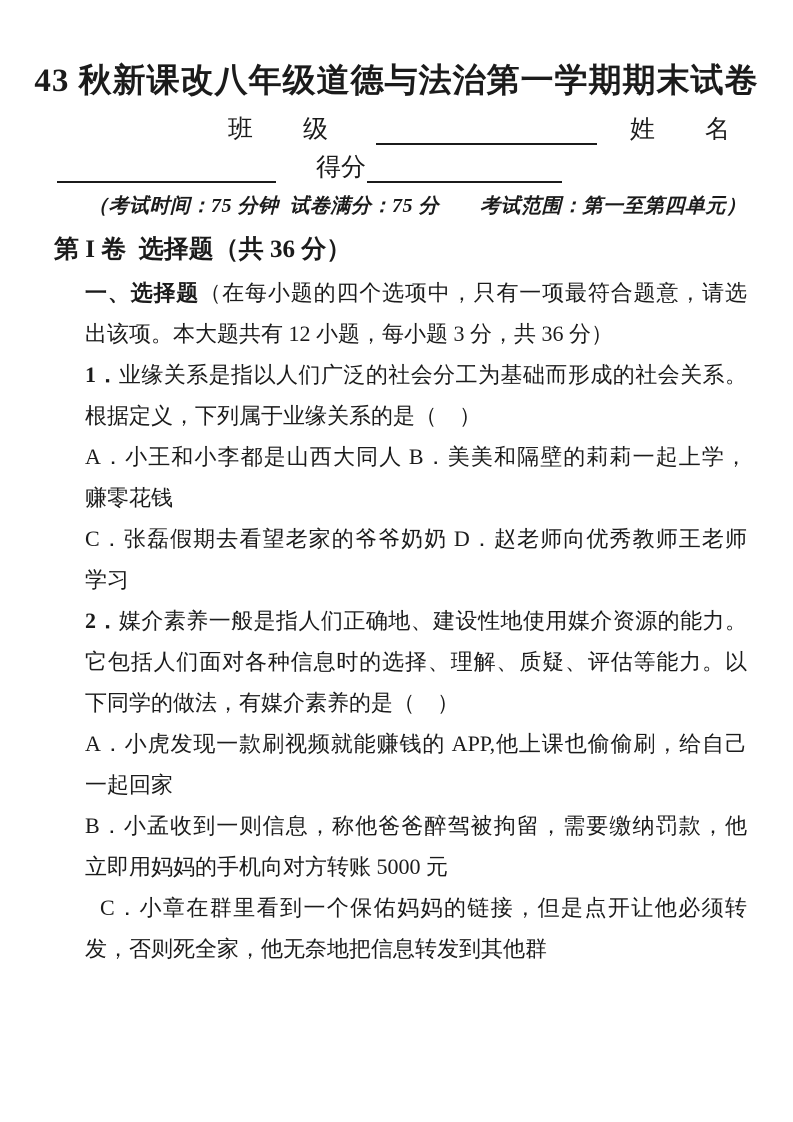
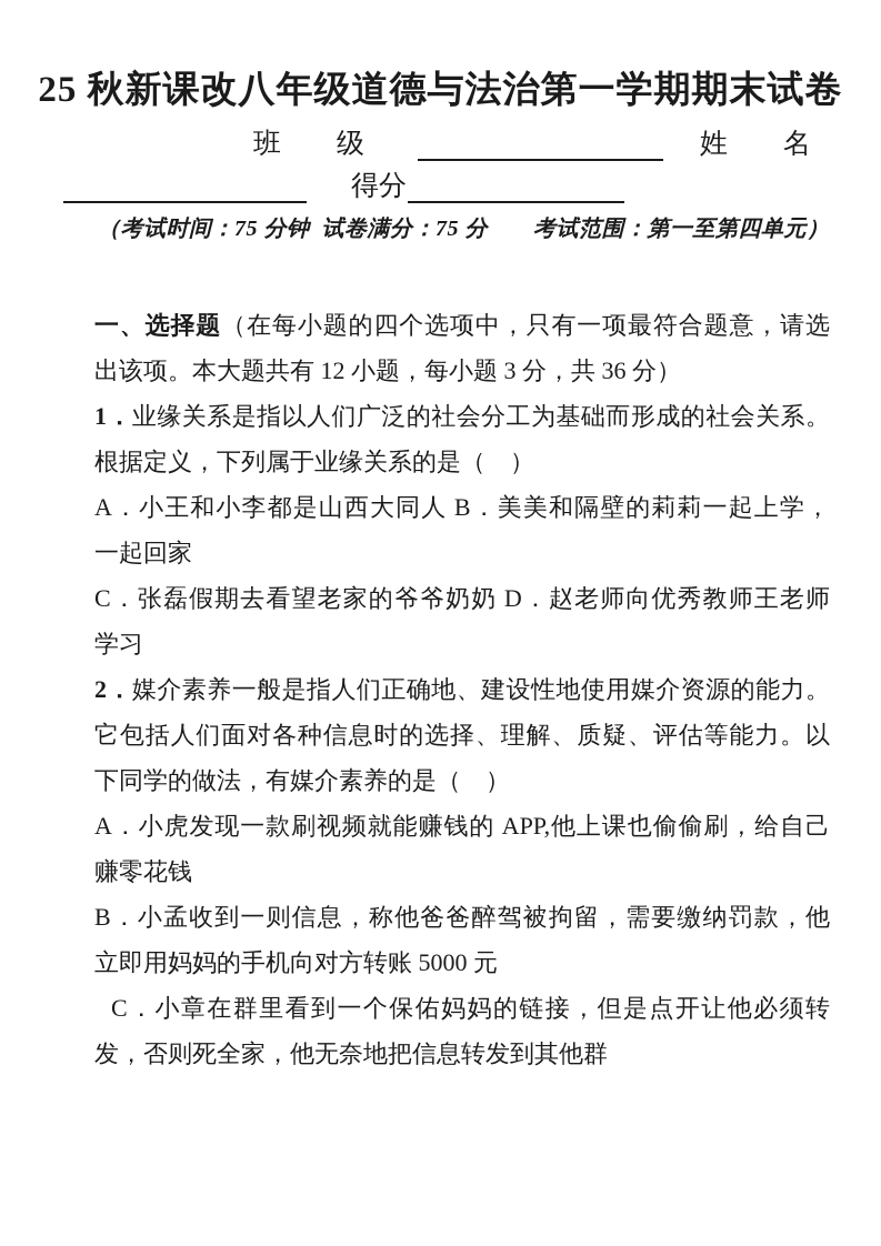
- 43 秋新课改八年级道德与法治第一学期期末试卷
+ 25 秋新课改八年级道德与法治第一学期期末试卷
  班 级
  姓 名
  得分
  （考试时间：75 分钟 试卷满分：75 分 考试范围：第一至第四单元）
- 第 I 卷 选择题（共 36 分）
  一、选择题（在每小题的四个选项中，只有一项最符合题意，请选
  出该项。本大题共有 12 小题，每小题 3 分，共 36 分）
  1．业缘关系是指以人们广泛的社会分工为基础而形成的社会关系。
  根据定义，下列属于业缘关系的是（ ）
  A．小王和小李都是山西大同人 B．美美和隔壁的莉莉一起上学，
- 赚零花钱
+ 一起回家
  C．张磊假期去看望老家的爷爷奶奶 D．赵老师向优秀教师王老师
  学习
  2．媒介素养一般是指人们正确地、建设性地使用媒介资源的能力。
  它包括人们面对各种信息时的选择、理解、质疑、评估等能力。以
  下同学的做法，有媒介素养的是（ ）
  A．小虎发现一款刷视频就能赚钱的 APP,他上课也偷偷刷，给自己
- 一起回家
+ 赚零花钱
  B．小孟收到一则信息，称他爸爸醉驾被拘留，需要缴纳罚款，他
  立即用妈妈的手机向对方转账 5000 元
  C．小章在群里看到一个保佑妈妈的链接，但是点开让他必须转
  发，否则死全家，他无奈地把信息转发到其他群
